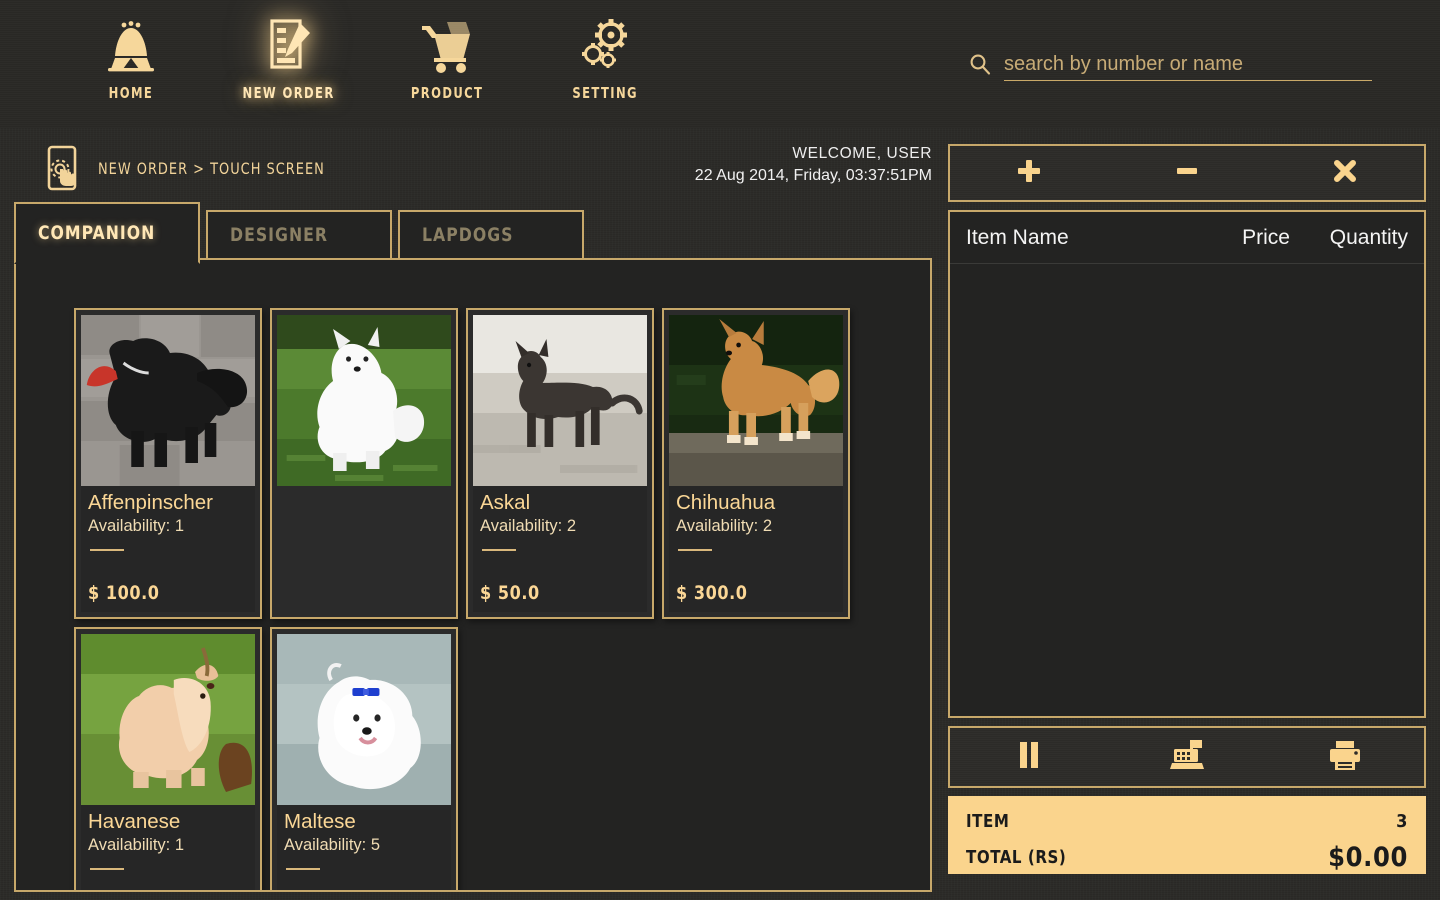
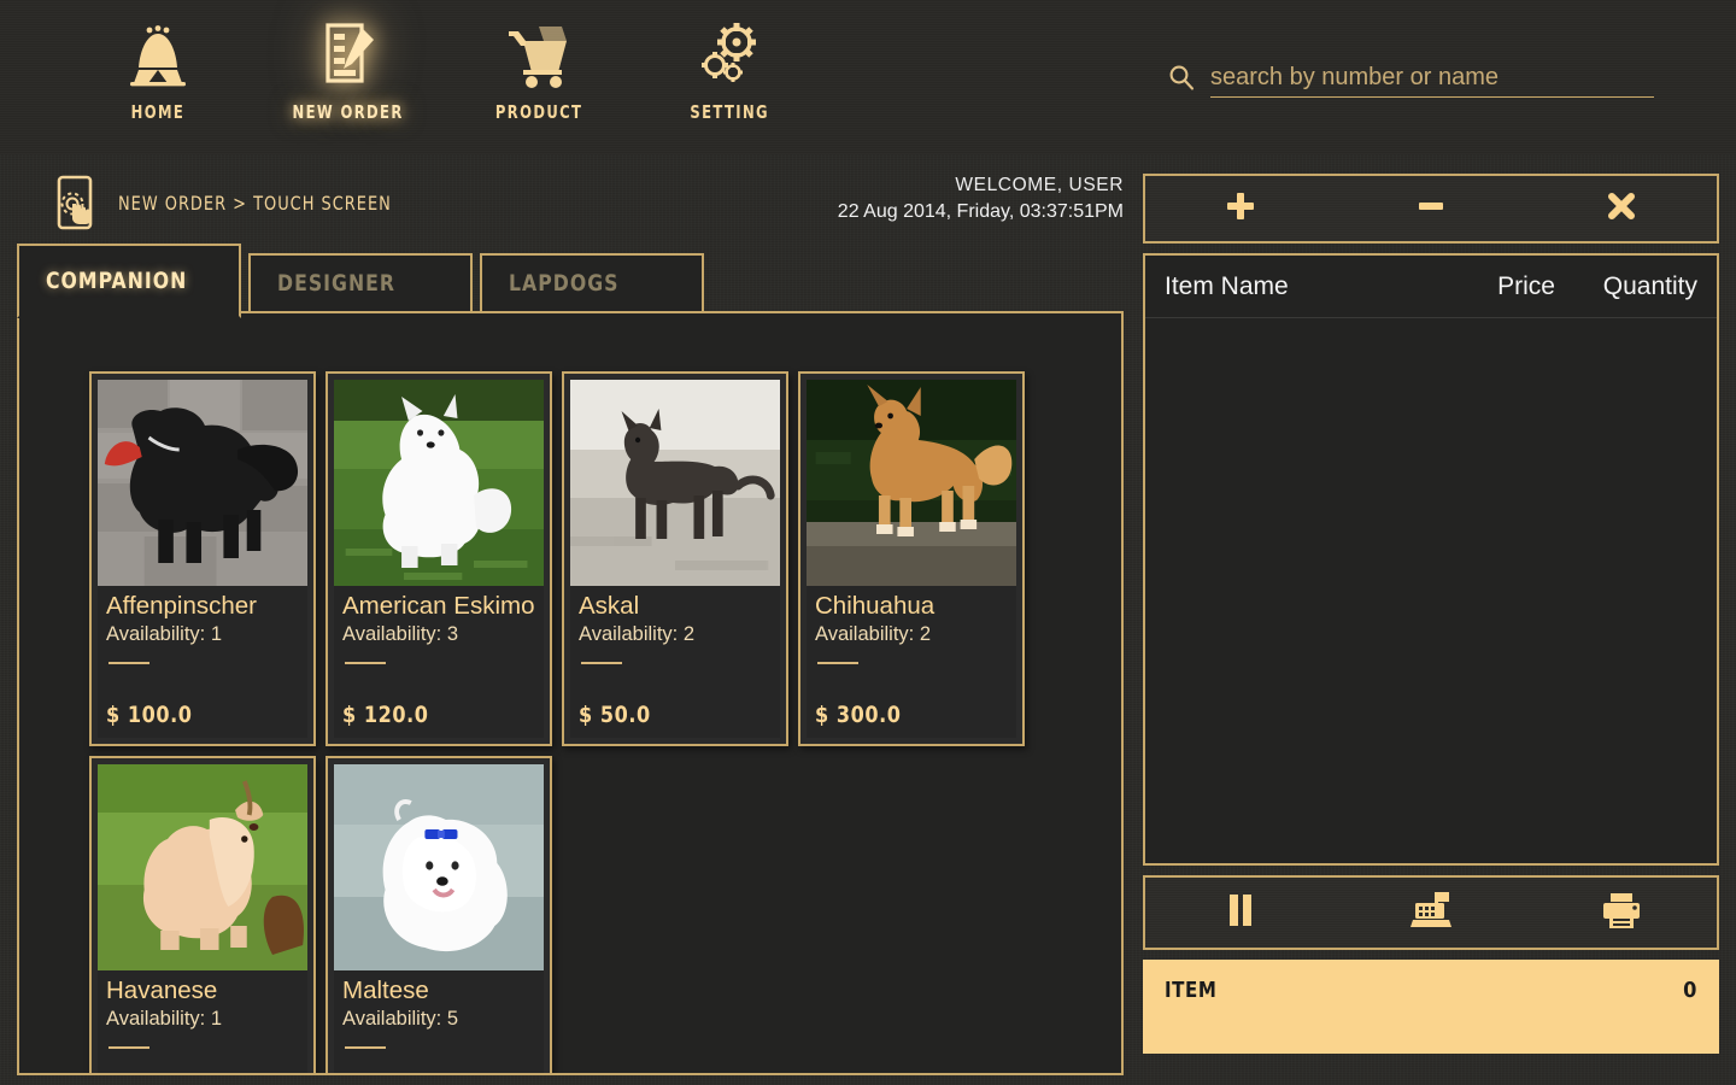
  HOME
  NEW ORDER
  PRODUCT
  SETTING
  search by number or name
  NEW ORDER > TOUCH SCREEN
  WELCOME, USER
  22 Aug 2014, Friday, 03:37:51PM
  COMPANION
  DESIGNER
  LAPDOGS
  Affenpinscher
  Availability: 1
  $ 100.0
+ American Eskimo
+ Availability: 3
+ $ 120.0
  Askal
  Availability: 2
  $ 50.0
  Chihuahua
  Availability: 2
  $ 300.0
  Havanese
  Availability: 1
  Maltese
  Availability: 5
  Item Name
  Price
  Quantity
  ITEM
- 3
+ 0
- TOTAL (RS)
- $0.00
